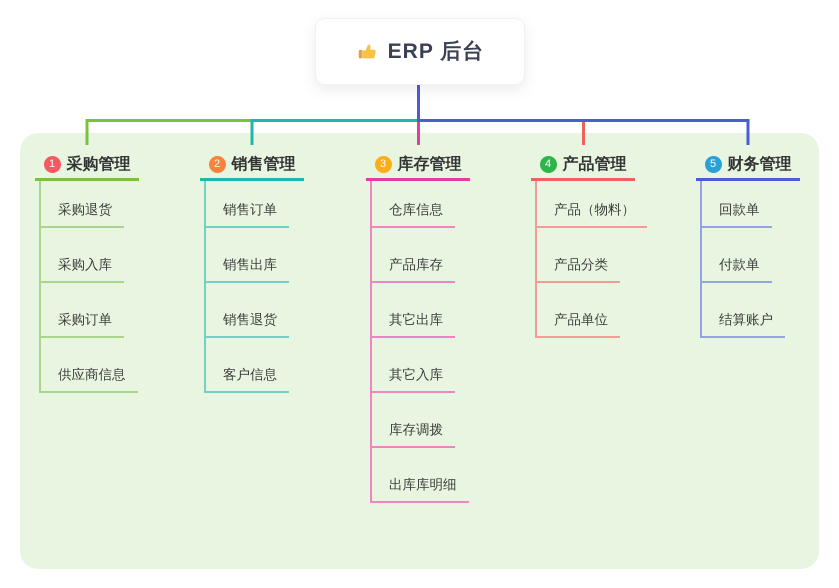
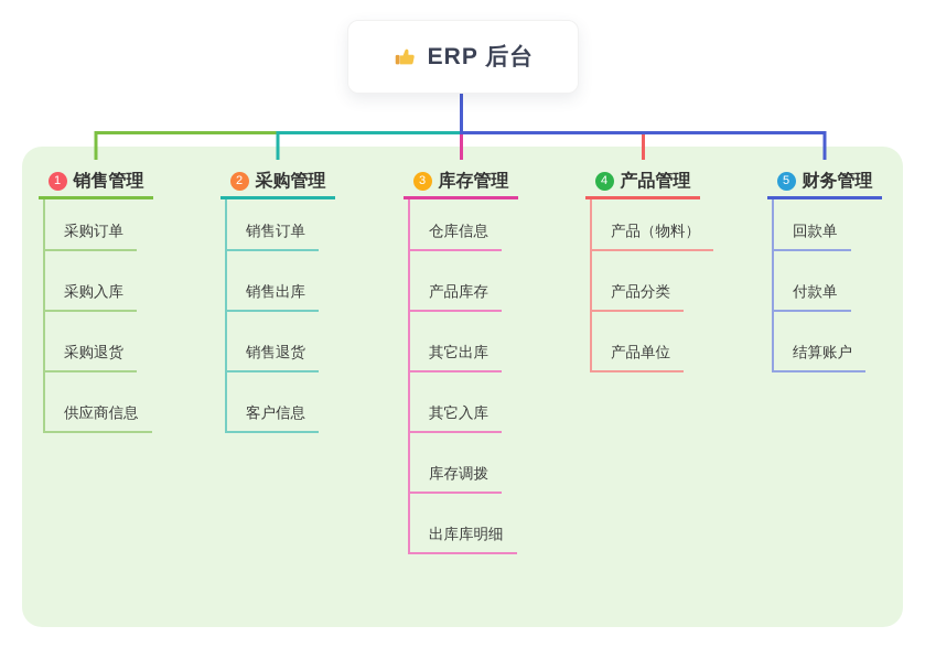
  ERP 后台
  1
- 采购管理
+ 销售管理
- 采购退货
+ 采购订单
  采购入库
- 采购订单
+ 采购退货
  供应商信息
  2
- 销售管理
+ 采购管理
  销售订单
  销售出库
  销售退货
  客户信息
  3
  库存管理
  仓库信息
  产品库存
  其它出库
  其它入库
  库存调拨
  出库库明细
  4
  产品管理
  产品（物料）
  产品分类
  产品单位
  5
  财务管理
  回款单
  付款单
  结算账户
